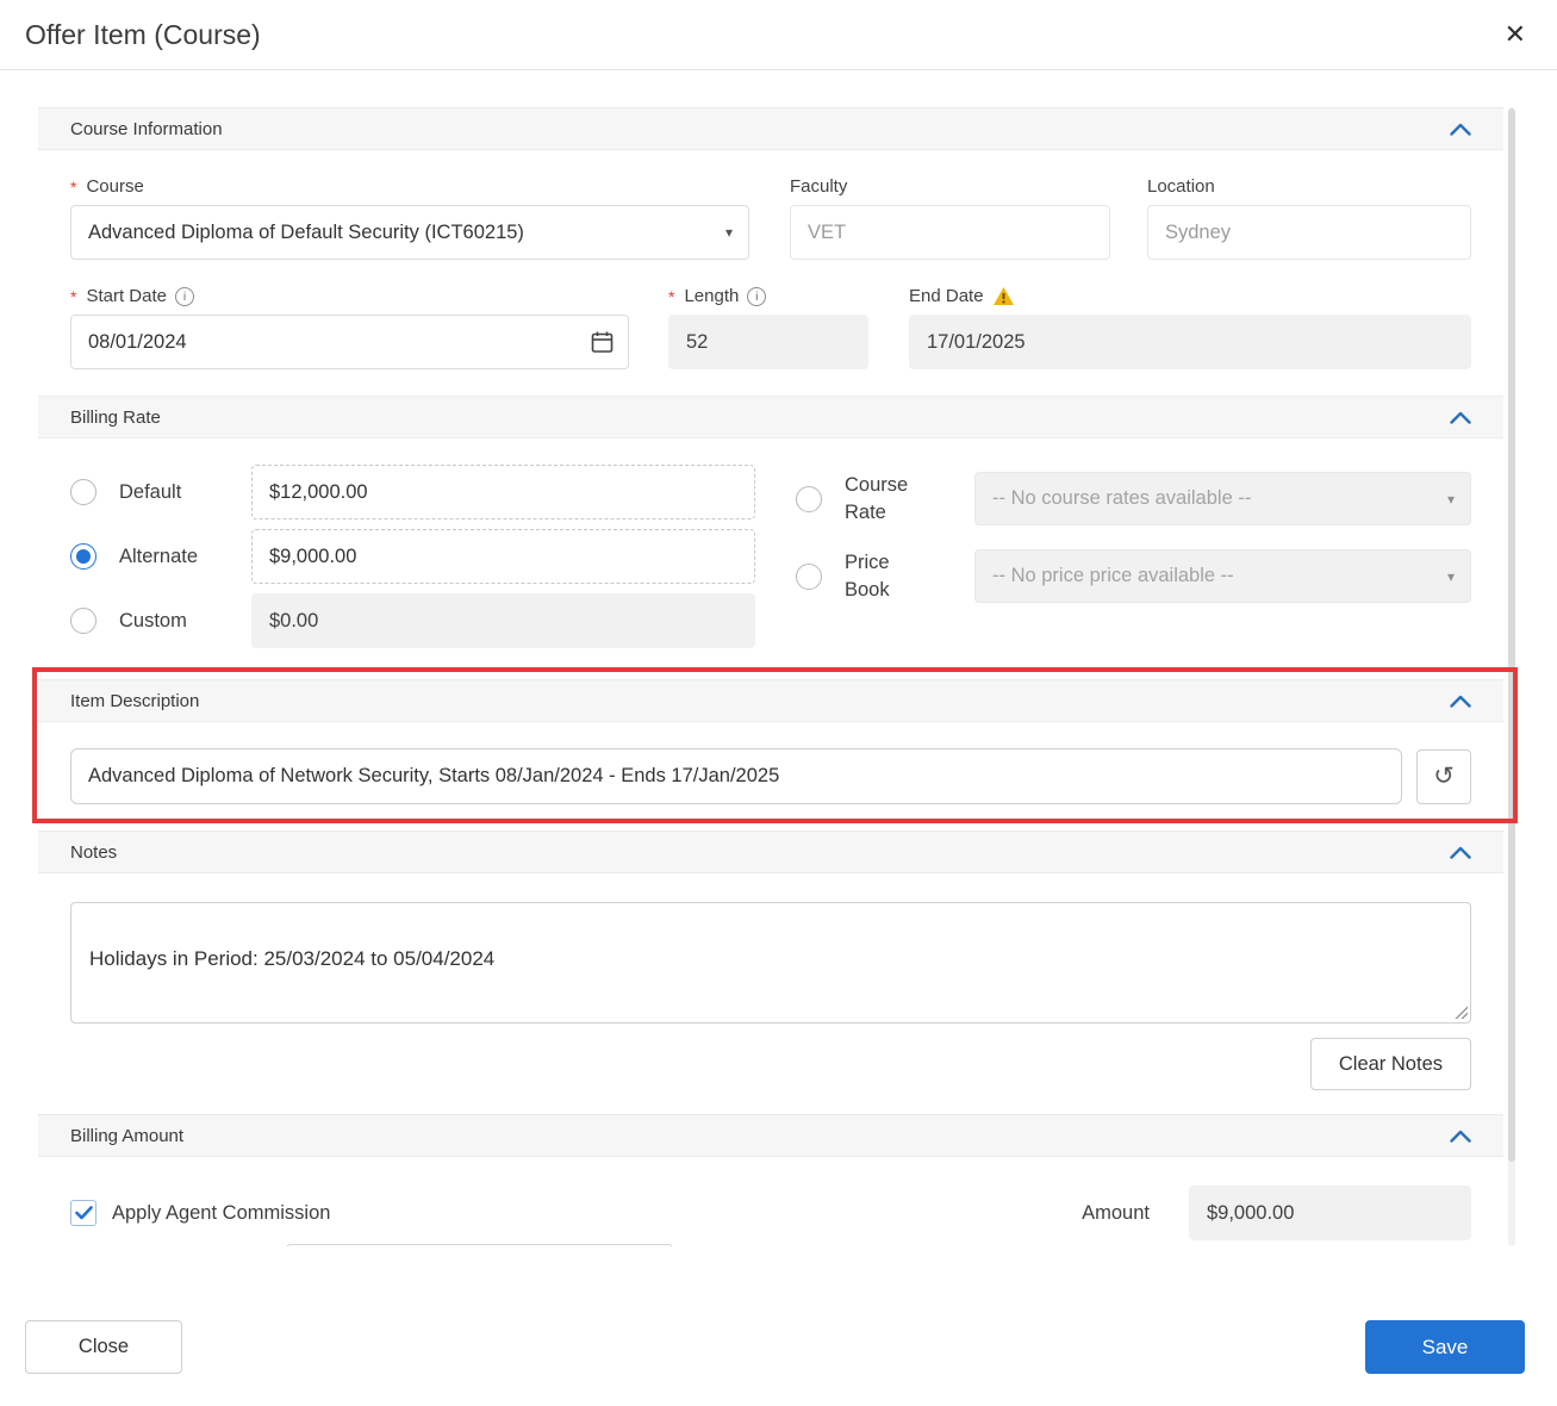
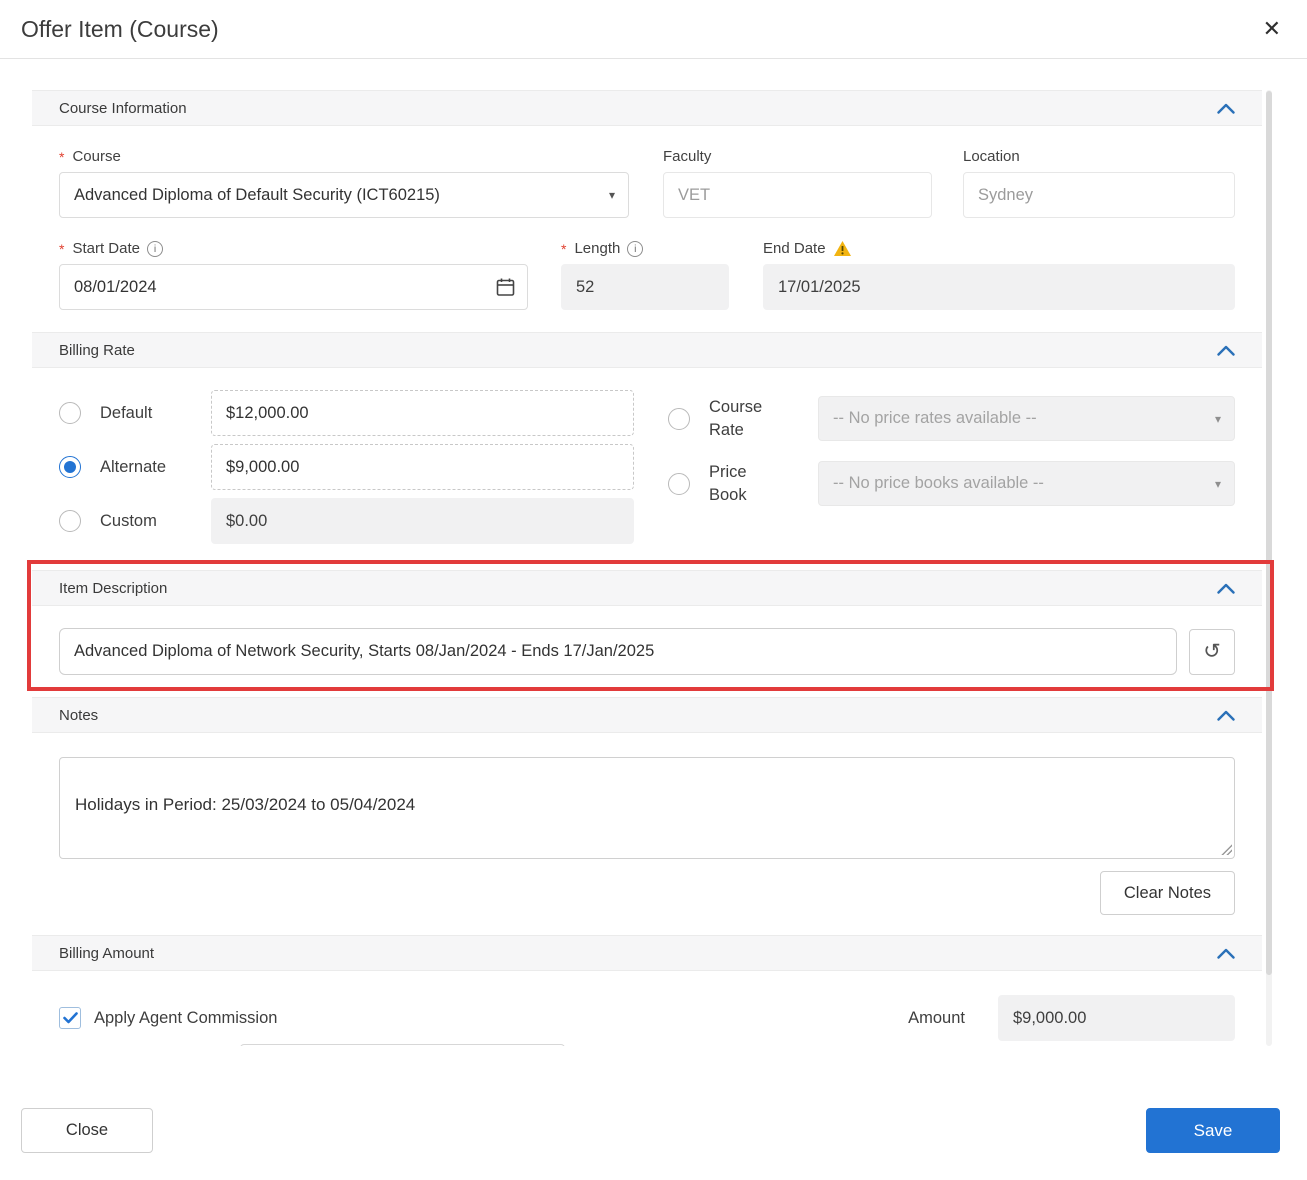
  Offer Item (Course)
  ✕
  Course Information
  *
  Course
  Advanced Diploma of Default Security (ICT60215)
  ▾
  Faculty
  VET
  Location
  Sydney
  *
  Start Date
  i
  08/01/2024
  *
  Length
  i
  52
  End Date
  17/01/2025
  Billing Rate
  Default
  $12,000.00
  Alternate
  $9,000.00
  Custom
  $0.00
  Course Rate
- -- No course rates available --
+ -- No price rates available --
  ▾
  Price Book
- -- No price price available --
+ -- No price books available --
  ▾
  Item Description
  Advanced Diploma of Network Security, Starts 08/Jan/2024 - Ends 17/Jan/2025
  ↺
  Notes
  Holidays in Period: 25/03/2024 to 05/04/2024
  Clear Notes
  Billing Amount
  Apply Agent Commission
  Amount
  $9,000.00
  Close
  Save
